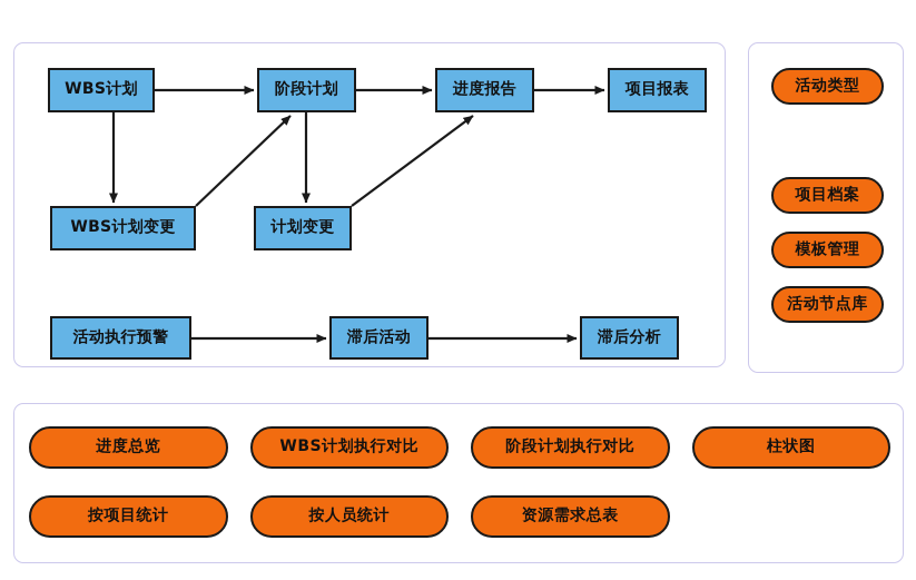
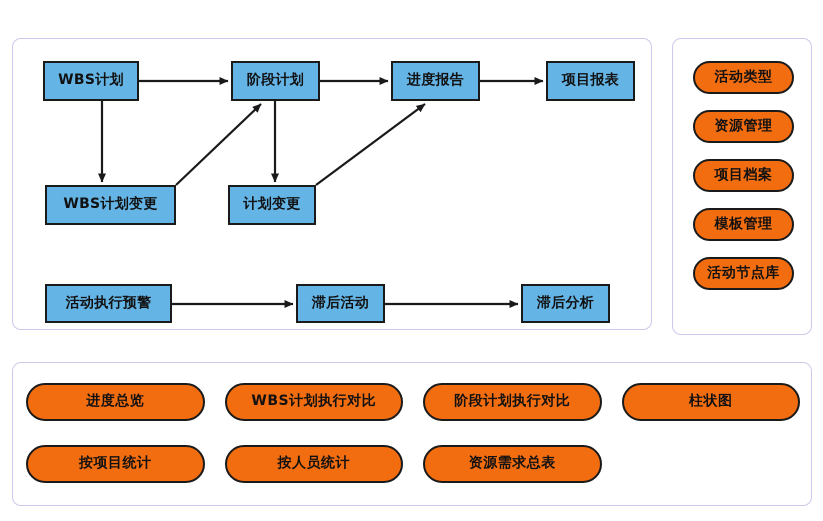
  WBS计划
  阶段计划
  进度报告
  项目报表
  WBS计划变更
  计划变更
  活动执行预警
  滞后活动
  滞后分析
  活动类型
+ 资源管理
  项目档案
  模板管理
  活动节点库
  进度总览
  WBS计划执行对比
  阶段计划执行对比
  柱状图
  按项目统计
  按人员统计
  资源需求总表
